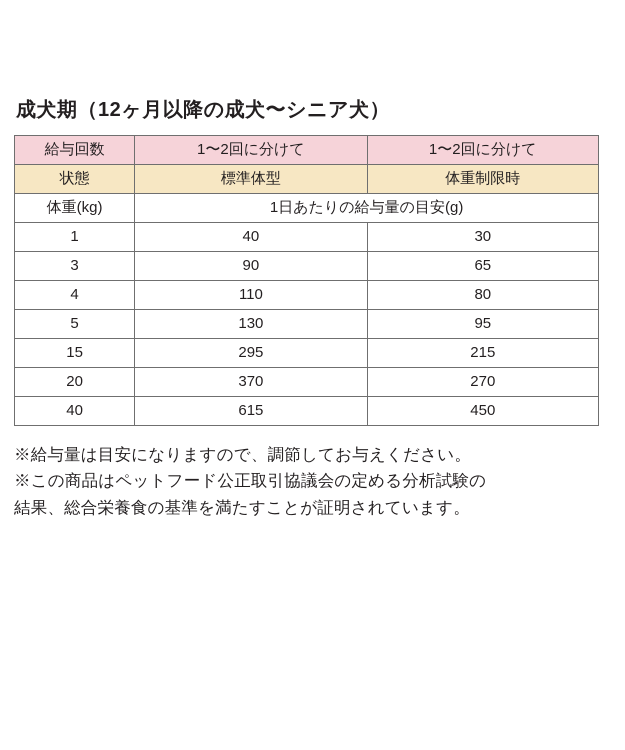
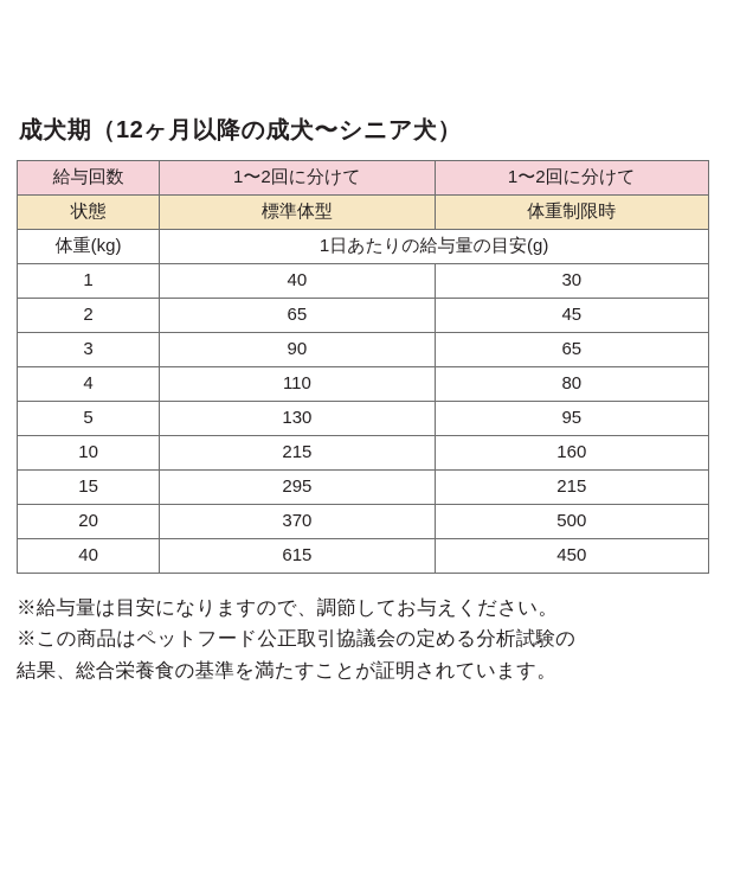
  成犬期（12ヶ月以降の成犬〜シニア犬）
  給与回数	1〜2回に分けて	1〜2回に分けて
  状態	標準体型	体重制限時
  体重(kg)	1日あたりの給与量の目安(g)
  1	40	30
+ 2	65	45
  3	90	65
  4	110	80
  5	130	95
+ 10	215	160
  15	295	215
- 20	370	270
+ 20	370	500
  40	615	450
  ※給与量は目安になりますので、調節してお与えください。
  ※この商品はペットフード公正取引協議会の定める分析試験の
  結果、総合栄養食の基準を満たすことが証明されています。
